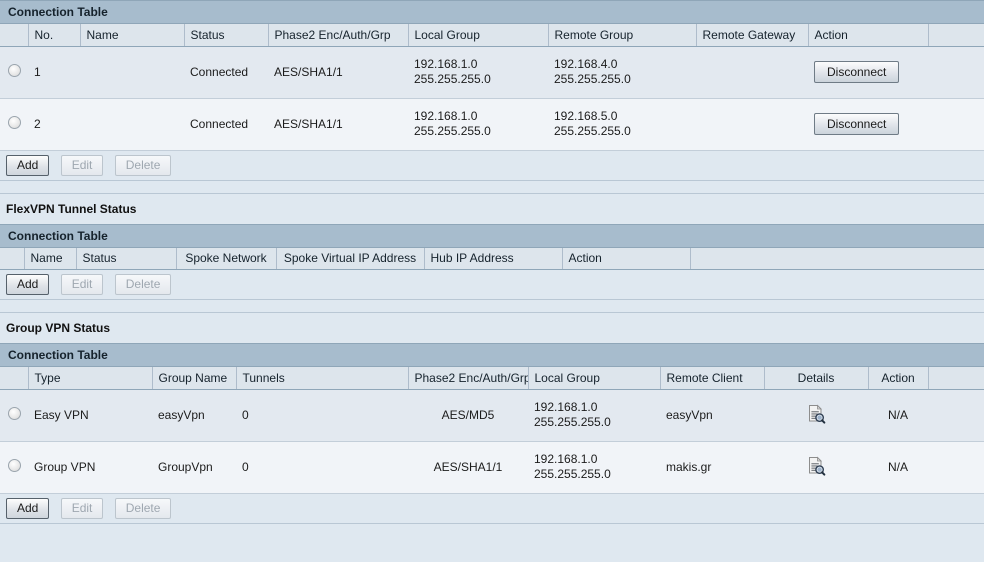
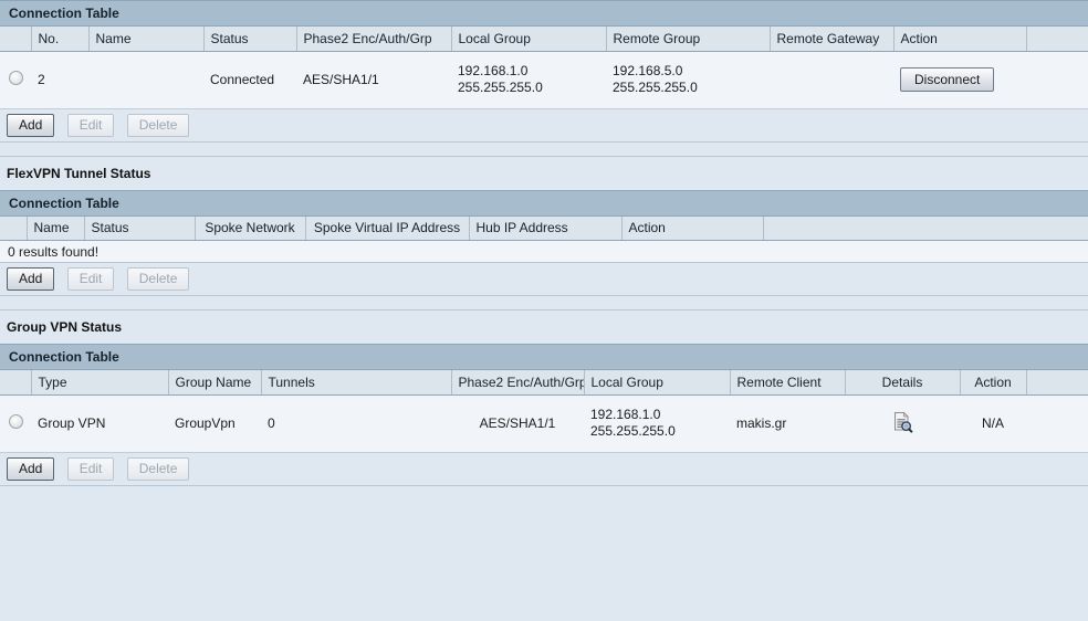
  Connection Table
  	No.	Name	Status	Phase2 Enc/Auth/Grp	Local Group	Remote Group	Remote Gateway	Action
- 	1		Connected	AES/SHA1/1	192.168.1.0 255.255.255.0	192.168.4.0 255.255.255.0		Disconnect
  	2		Connected	AES/SHA1/1	192.168.1.0 255.255.255.0	192.168.5.0 255.255.255.0		Disconnect
  Add Edit Delete
  FlexVPN Tunnel Status
  Connection Table
  	Name	Status	Spoke Network	Spoke Virtual IP Address	Hub IP Address	Action
+ 0 results found!
  Add Edit Delete
  Group VPN Status
  Connection Table
  	Type	Group Name	Tunnels	Phase2 Enc/Auth/Grp	Local Group	Remote Client	Details	Action
- 	Easy VPN	easyVpn	0	AES/MD5	192.168.1.0 255.255.255.0	easyVpn		N/A
  	Group VPN	GroupVpn	0	AES/SHA1/1	192.168.1.0 255.255.255.0	makis.gr		N/A
  Add Edit Delete
